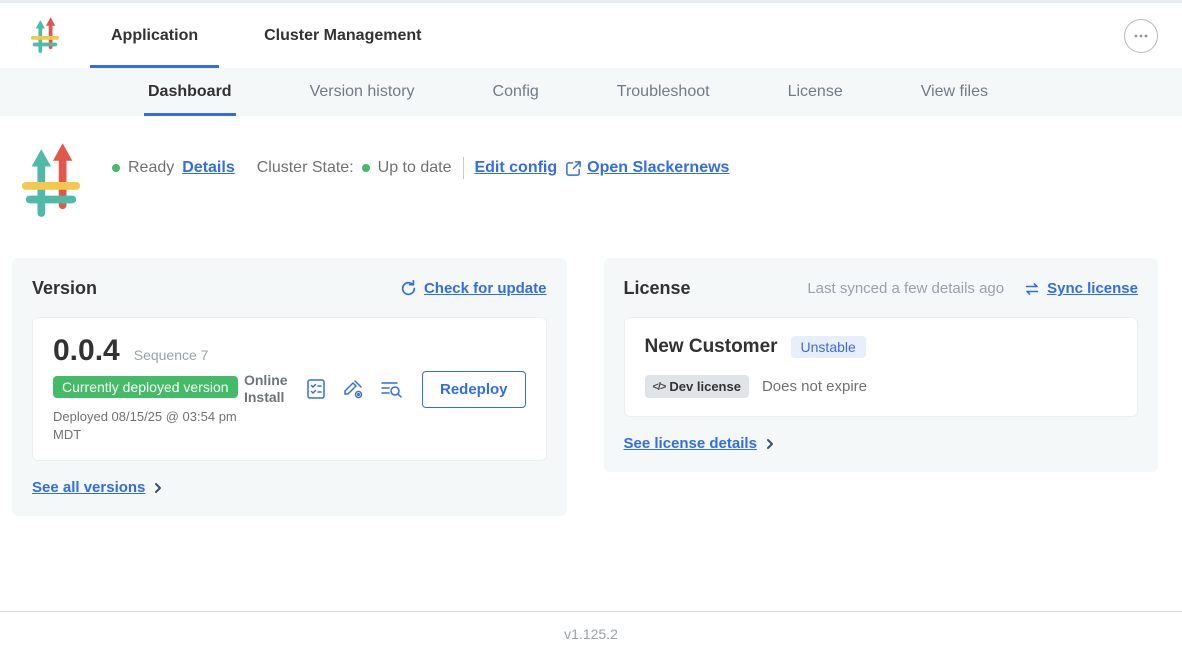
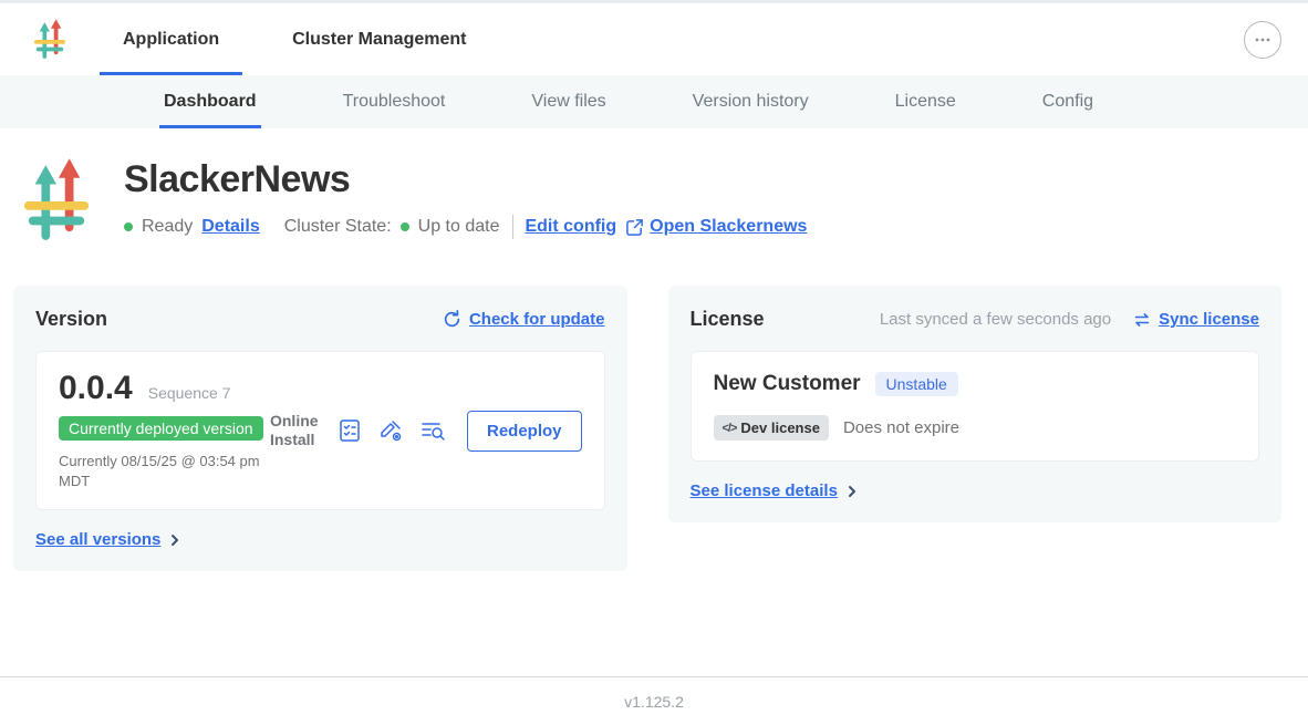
  Application
  Cluster Management
  Dashboard
- Version history
+ Troubleshoot
- Config
+ View files
- Troubleshoot
+ Version history
  License
- View files
+ Config
+ SlackerNews
  Ready
  Details
  Cluster State:
  Up to date
  Edit config
  Open Slackernews
  Version
  Check for update
  0.0.4
  Sequence 7
  Currently deployed version
- Deployed 08/15/25 @ 03:54 pm MDT
+ Currently 08/15/25 @ 03:54 pm MDT
  Online Install
  Redeploy
  See all versions
  License
- Last synced a few details ago
+ Last synced a few seconds ago
  Sync license
  New Customer
  Unstable
  </>
  Dev license
  Does not expire
  See license details
  v1.125.2
